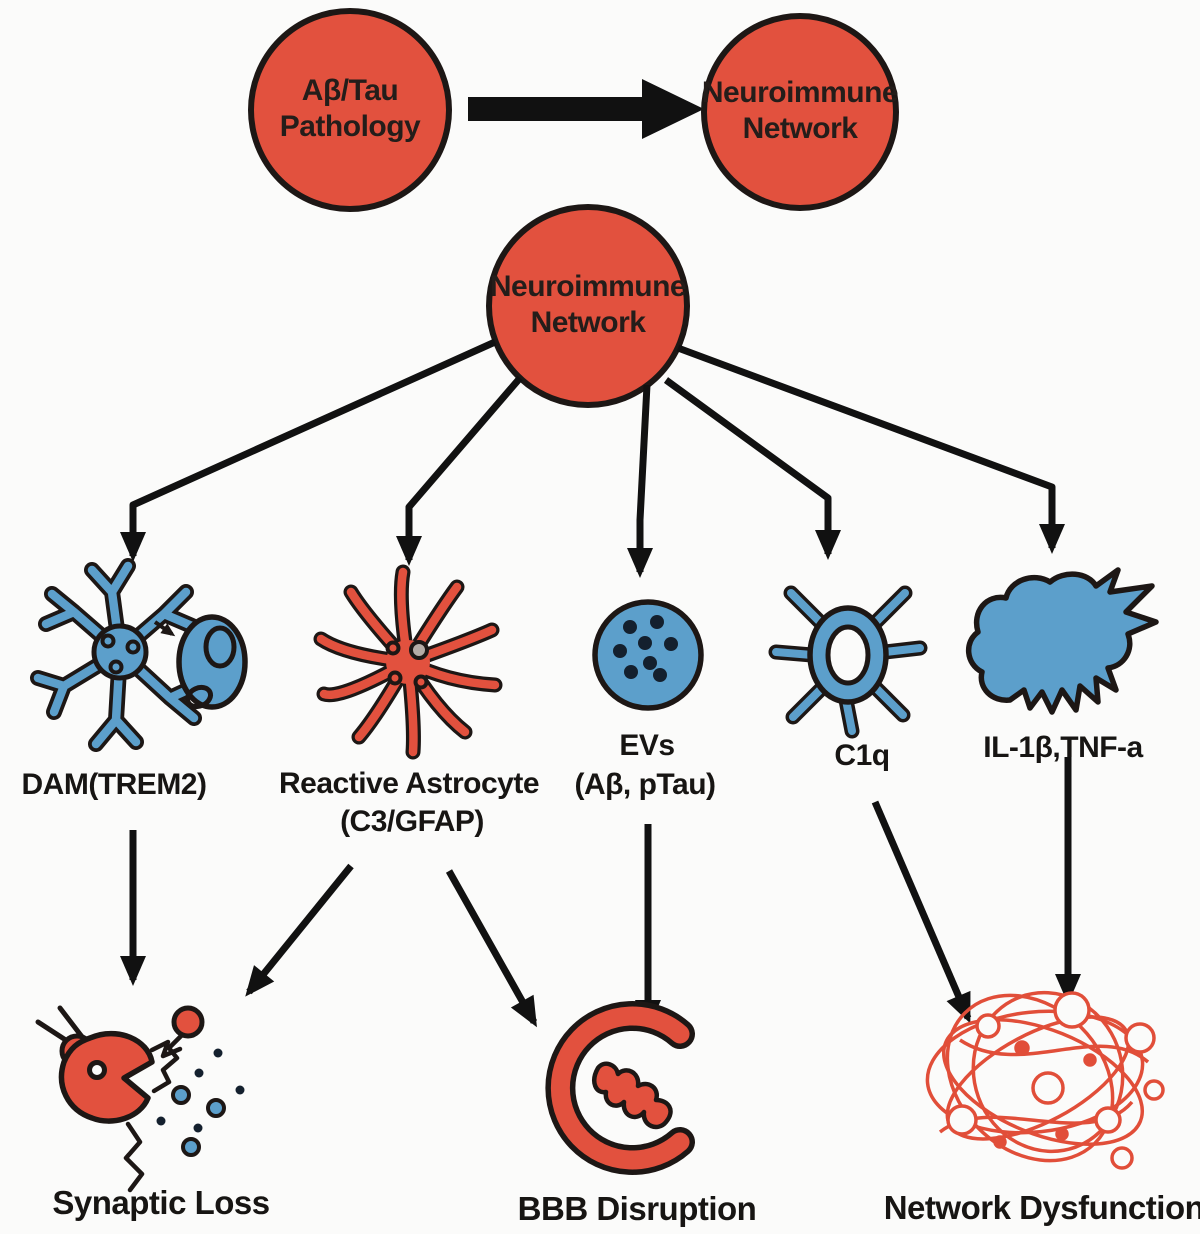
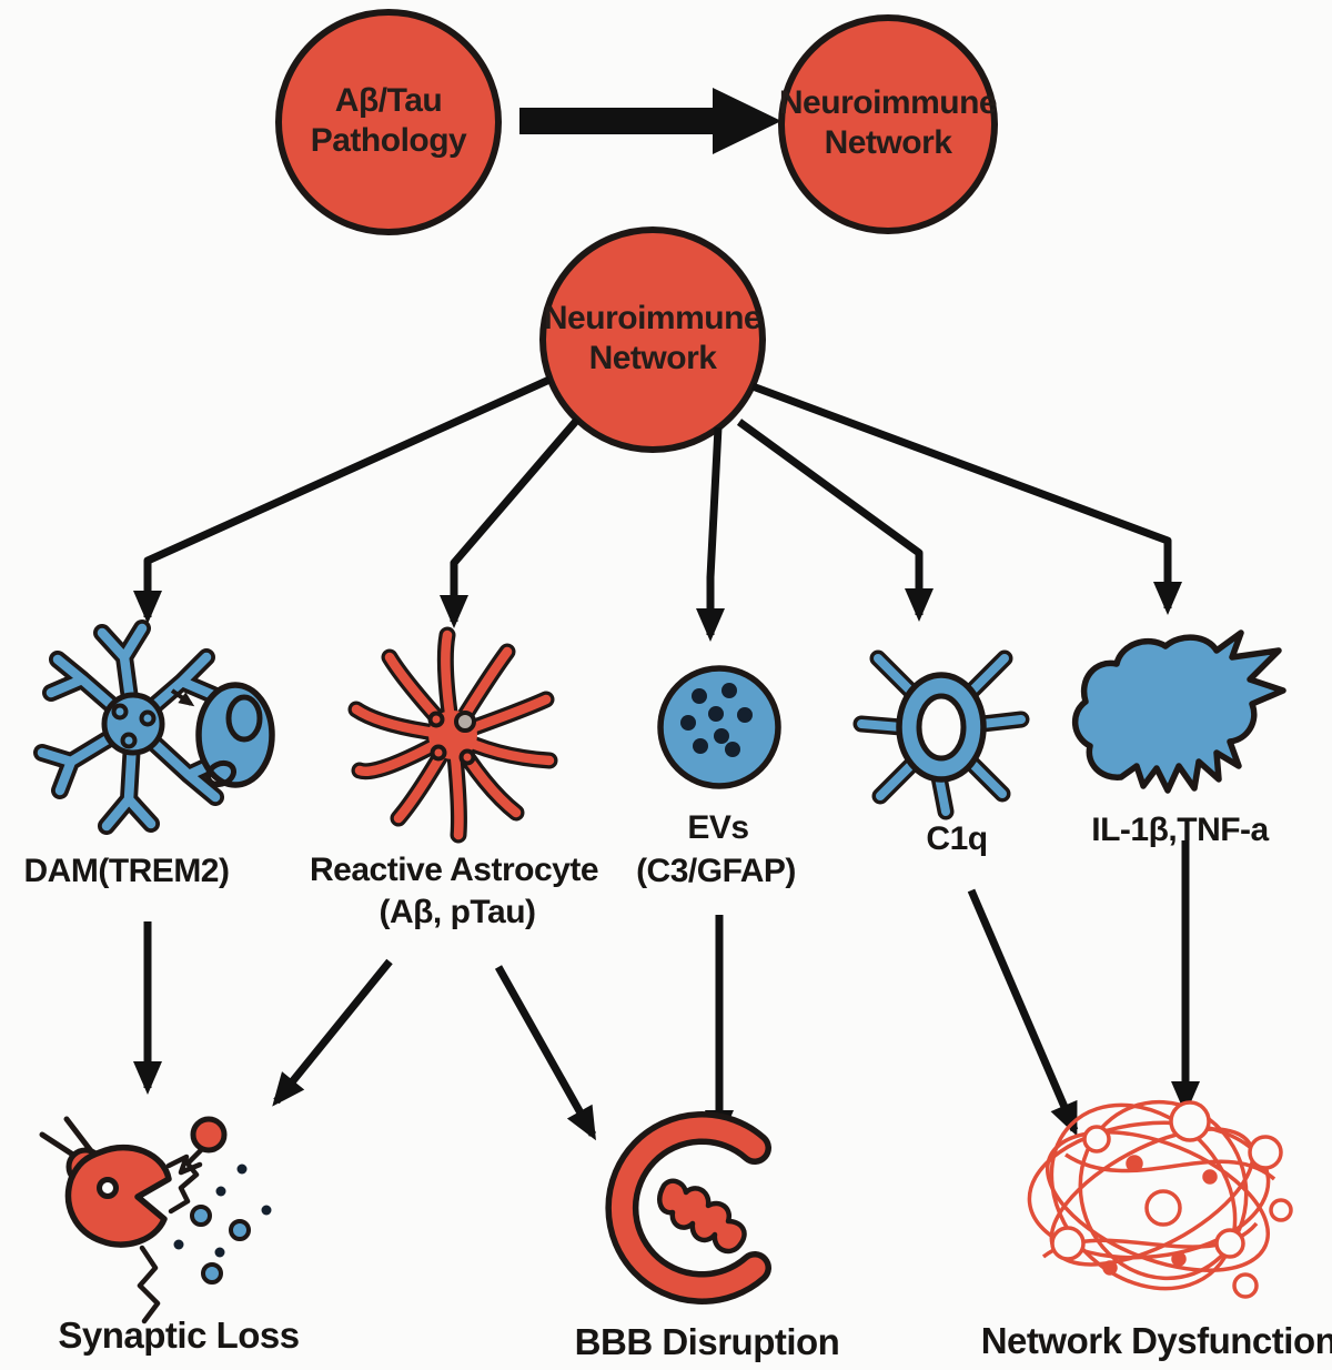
  Aβ/Tau
  Pathology
  Neuroimmune
  Network
  Neuroimmune
  Network
  DAM(TREM2)
  Reactive Astrocyte
- (C3/GFAP)
+ (Aβ, pTau)
  EVs
- (Aβ, pTau)
+ (C3/GFAP)
  C1q
  IL-1β,TNF-a
  Synaptic Loss
  BBB Disruption
  Network Dysfunction
